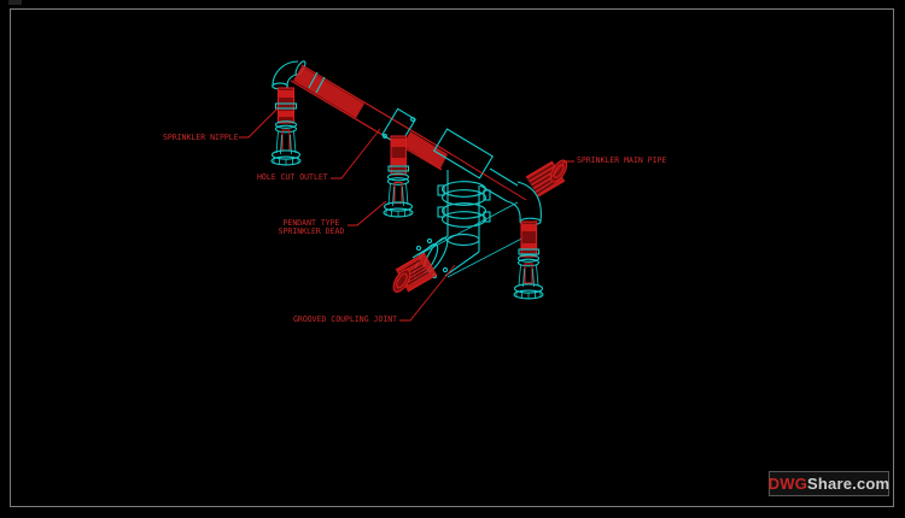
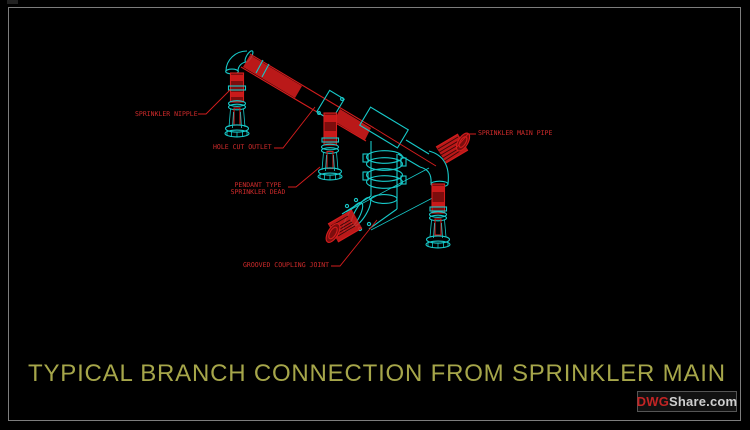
  SPRINKLER NIPPLE
  HOLE CUT OUTLET
  PENDANT TYPE
  SPRINKLER DEAD
  SPRINKLER MAIN PIPE
  GROOVED COUPLING JOINT
+ TYPICAL BRANCH CONNECTION FROM SPRINKLER MAIN
  DWG
  Share.com
